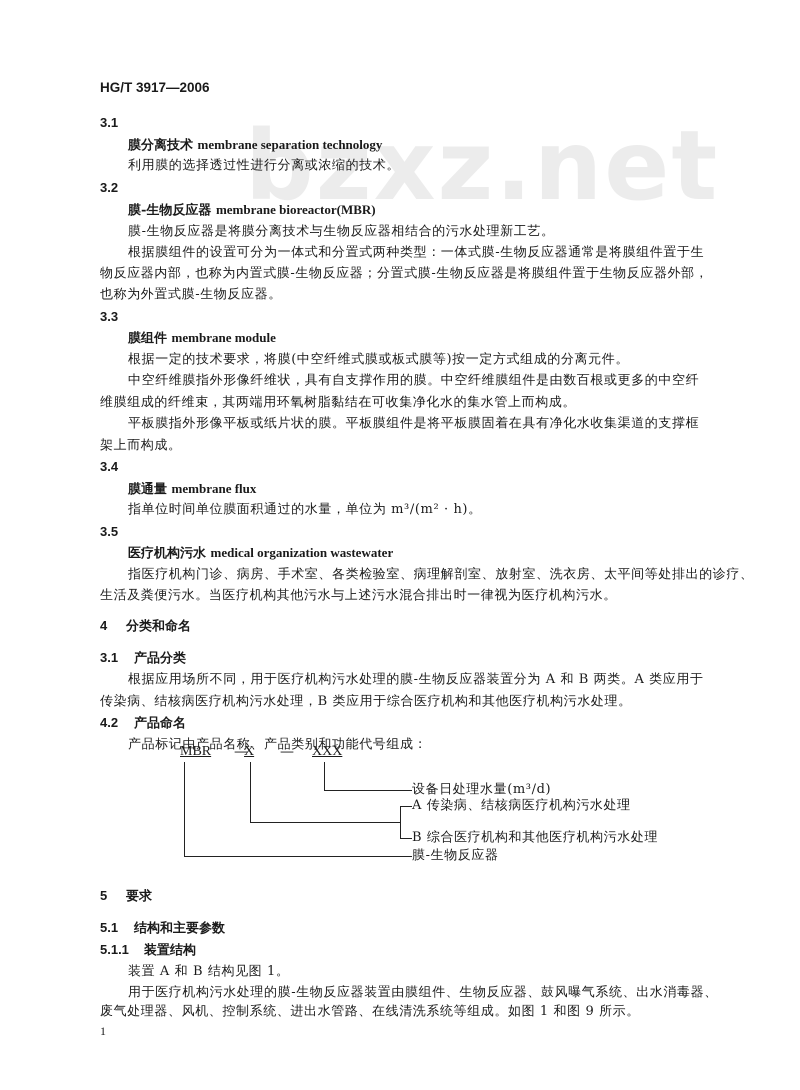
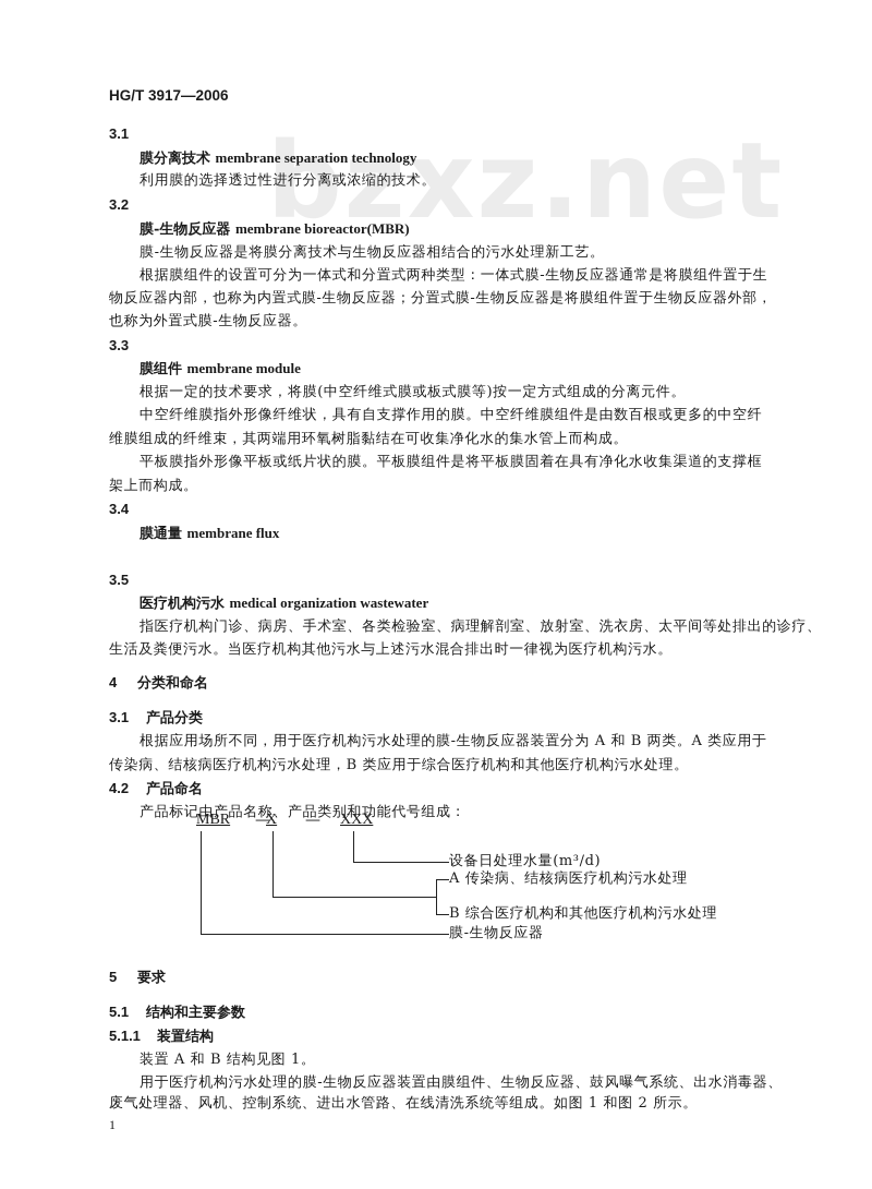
  bzxz.net
  HG/T 3917—2006
  3.1
  膜分离技术 membrane separation technology
  利用膜的选择透过性进行分离或浓缩的技术。
  3.2
  膜-生物反应器 membrane bioreactor(MBR)
  膜-生物反应器是将膜分离技术与生物反应器相结合的污水处理新工艺。
  根据膜组件的设置可分为一体式和分置式两种类型：一体式膜-生物反应器通常是将膜组件置于生
  物反应器内部，也称为内置式膜-生物反应器；分置式膜-生物反应器是将膜组件置于生物反应器外部，
  也称为外置式膜-生物反应器。
  3.3
  膜组件 membrane module
  根据一定的技术要求，将膜(中空纤维式膜或板式膜等)按一定方式组成的分离元件。
  中空纤维膜指外形像纤维状，具有自支撑作用的膜。中空纤维膜组件是由数百根或更多的中空纤
  维膜组成的纤维束，其两端用环氧树脂黏结在可收集净化水的集水管上而构成。
  平板膜指外形像平板或纸片状的膜。平板膜组件是将平板膜固着在具有净化水收集渠道的支撑框
  架上而构成。
  3.4
  膜通量 membrane flux
- 指单位时间单位膜面积通过的水量，单位为 m³/(m² · h)。
  3.5
  医疗机构污水 medical organization wastewater
  指医疗机构门诊、病房、手术室、各类检验室、病理解剖室、放射室、洗衣房、太平间等处排出的诊疗、
  生活及粪便污水。当医疗机构其他污水与上述污水混合排出时一律视为医疗机构污水。
  4 分类和命名
  3.1 产品分类
  根据应用场所不同，用于医疗机构污水处理的膜-生物反应器装置分为 A 和 B 两类。A 类应用于
  传染病、结核病医疗机构污水处理，B 类应用于综合医疗机构和其他医疗机构污水处理。
  4.2 产品命名
  产品标记由产品名称、产品类别和功能代号组成：
  MBR
  —
  X
  —
  XXX
  设备日处理水量(m³/d)
  A 传染病、结核病医疗机构污水处理
  B 综合医疗机构和其他医疗机构污水处理
  膜-生物反应器
  5 要求
  5.1 结构和主要参数
  5.1.1 装置结构
  装置 A 和 B 结构见图 1。
  用于医疗机构污水处理的膜-生物反应器装置由膜组件、生物反应器、鼓风曝气系统、出水消毒器、
- 废气处理器、风机、控制系统、进出水管路、在线清洗系统等组成。如图 1 和图 9 所示。
+ 废气处理器、风机、控制系统、进出水管路、在线清洗系统等组成。如图 1 和图 2 所示。
  1
